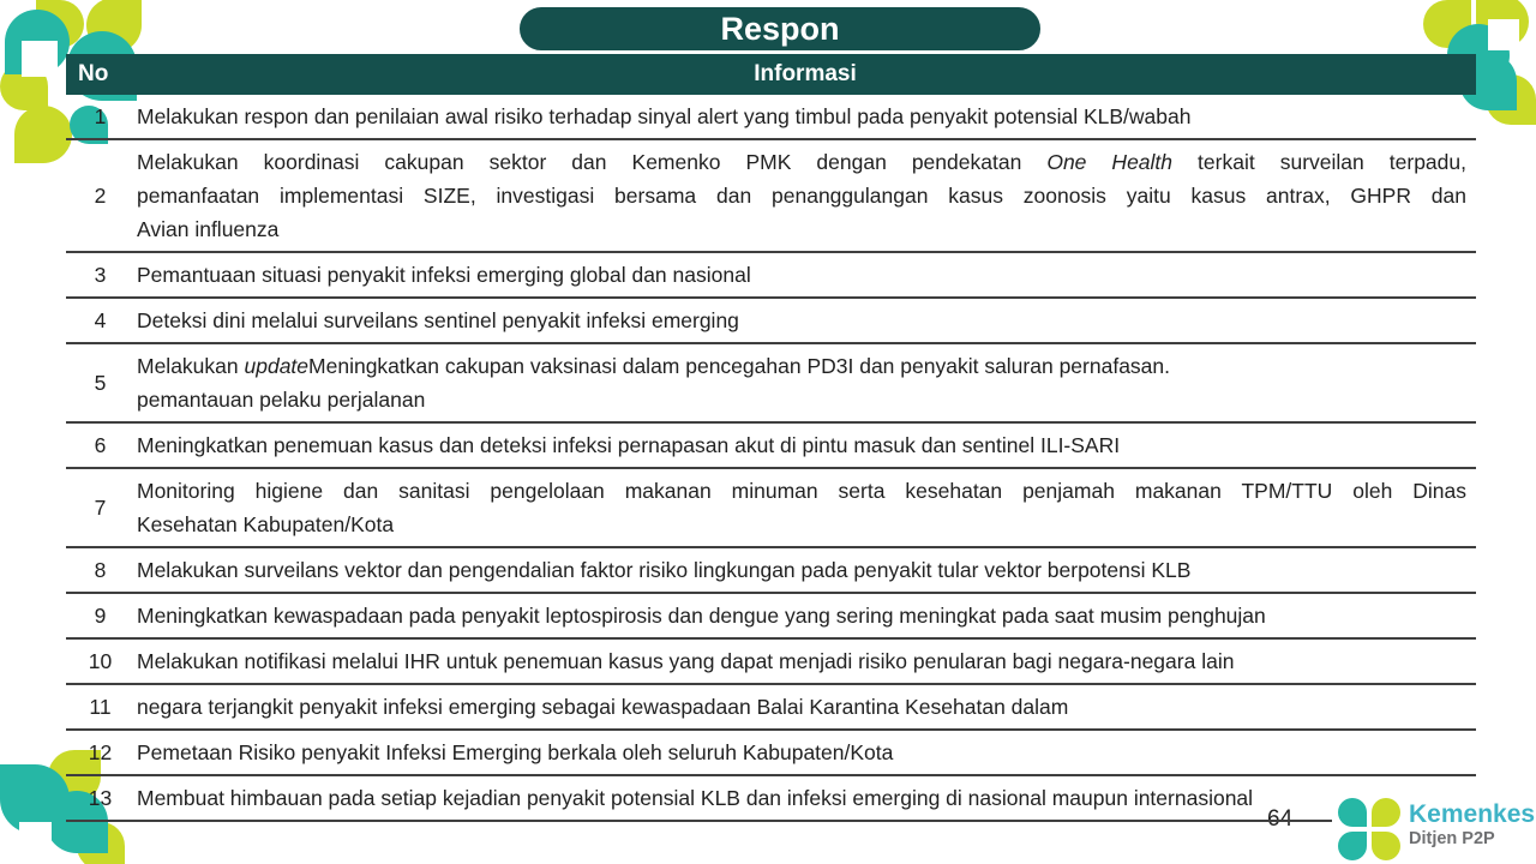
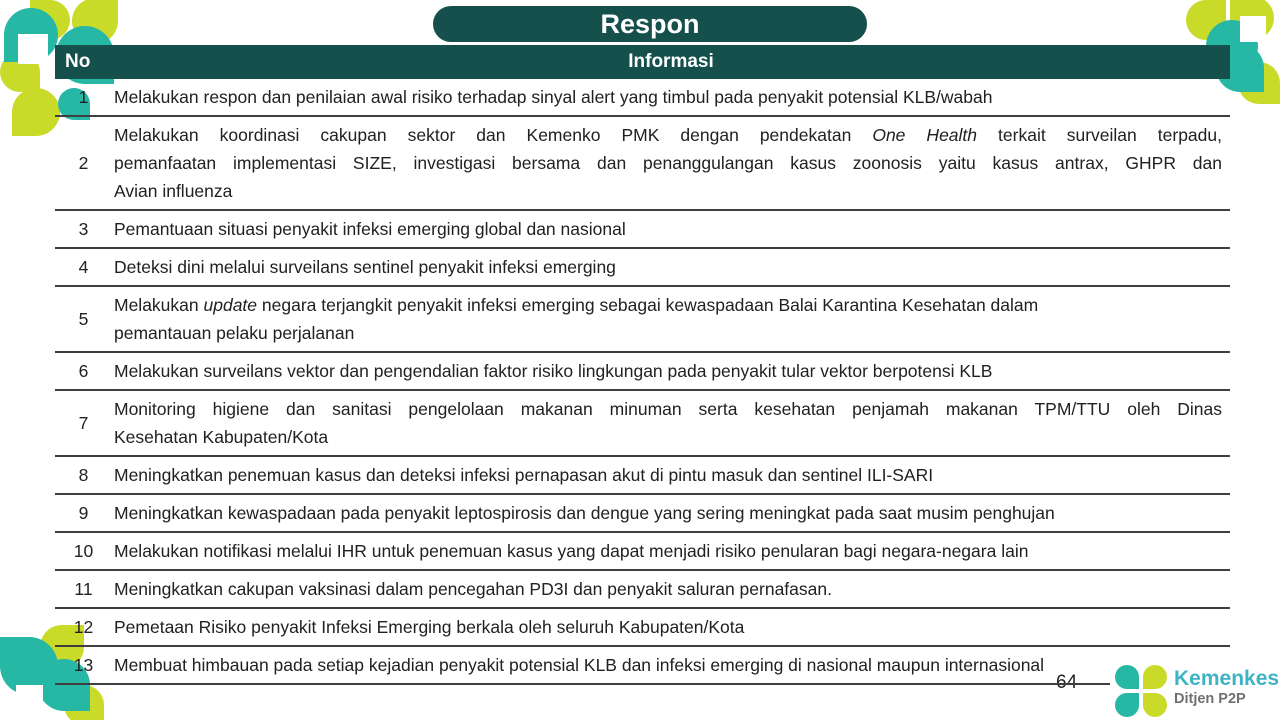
  Respon
  No
  Informasi
  1
  Melakukan respon dan penilaian awal risiko terhadap sinyal alert yang timbul pada penyakit potensial KLB/wabah
  2
  Melakukan koordinasi cakupan sektor dan Kemenko PMK dengan pendekatan One Health terkait surveilan terpadu,
  pemanfaatan implementasi SIZE, investigasi bersama dan penanggulangan kasus zoonosis yaitu kasus antrax, GHPR dan
  Avian influenza
  3
  Pemantuaan situasi penyakit infeksi emerging global dan nasional
  4
  Deteksi dini melalui surveilans sentinel penyakit infeksi emerging
  5
- Melakukan updateMeningkatkan cakupan vaksinasi dalam pencegahan PD3I dan penyakit saluran pernafasan.
+ Melakukan update negara terjangkit penyakit infeksi emerging sebagai kewaspadaan Balai Karantina Kesehatan dalam
  pemantauan pelaku perjalanan
  6
- Meningkatkan penemuan kasus dan deteksi infeksi pernapasan akut di pintu masuk dan sentinel ILI-SARI
+ Melakukan surveilans vektor dan pengendalian faktor risiko lingkungan pada penyakit tular vektor berpotensi KLB
  7
  Monitoring higiene dan sanitasi pengelolaan makanan minuman serta kesehatan penjamah makanan TPM/TTU oleh Dinas
  Kesehatan Kabupaten/Kota
  8
- Melakukan surveilans vektor dan pengendalian faktor risiko lingkungan pada penyakit tular vektor berpotensi KLB
+ Meningkatkan penemuan kasus dan deteksi infeksi pernapasan akut di pintu masuk dan sentinel ILI-SARI
  9
  Meningkatkan kewaspadaan pada penyakit leptospirosis dan dengue yang sering meningkat pada saat musim penghujan
  10
  Melakukan notifikasi melalui IHR untuk penemuan kasus yang dapat menjadi risiko penularan bagi negara-negara lain
  11
- negara terjangkit penyakit infeksi emerging sebagai kewaspadaan Balai Karantina Kesehatan dalam
+ Meningkatkan cakupan vaksinasi dalam pencegahan PD3I dan penyakit saluran pernafasan.
  12
  Pemetaan Risiko penyakit Infeksi Emerging berkala oleh seluruh Kabupaten/Kota
  13
  Membuat himbauan pada setiap kejadian penyakit potensial KLB dan infeksi emerging di nasional maupun internasional
  Kemenkes
  Ditjen P2P
